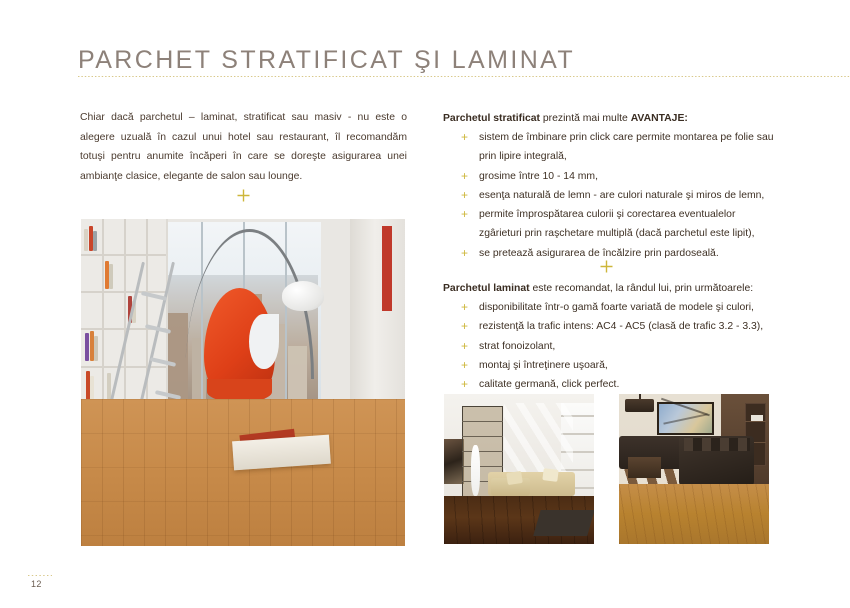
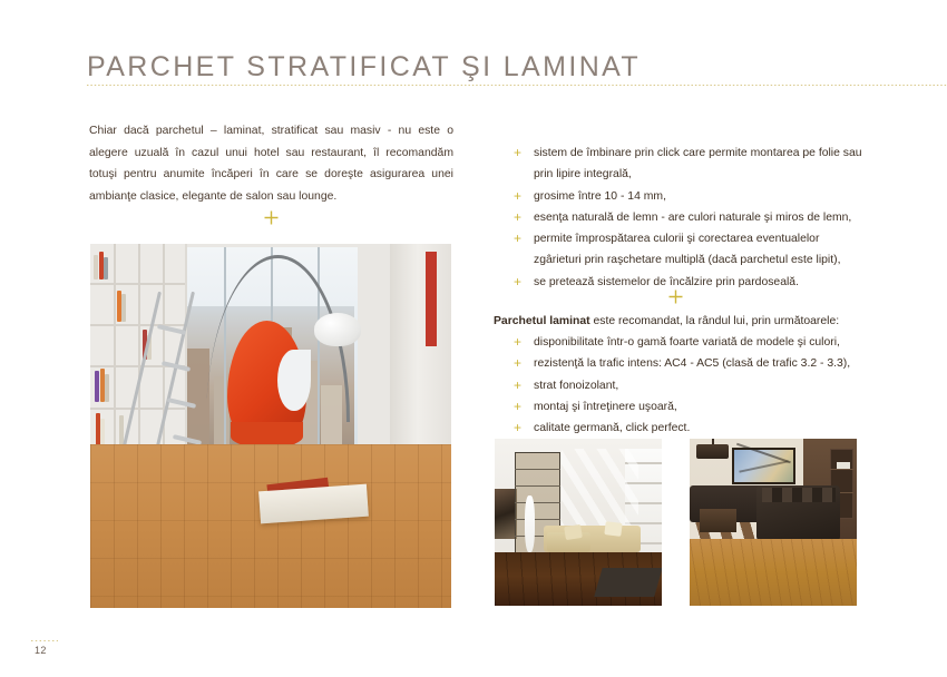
  PARCHET STRATIFICAT ŞI LAMINAT
  Chiar dacă parchetul – laminat, stratificat sau masiv - nu este o alegere uzuală în cazul unui hotel sau restaurant, îl recomandăm totuşi pentru anumite încăperi în care se doreşte asigurarea unei ambianţe clasice, elegante de salon sau lounge.
- Parchetul stratificat prezintă mai multe AVANTAJE:
  +
  sistem de îmbinare prin click care permite montarea pe folie sau prin lipire integrală,
  +
  grosime între 10 - 14 mm,
  +
  esenţa naturală de lemn - are culori naturale şi miros de lemn,
  +
  permite împrospătarea culorii şi corectarea eventualelor zgârieturi prin raşchetare multiplă (dacă parchetul este lipit),
  +
- se pretează asigurarea de încălzire prin pardoseală.
+ se pretează sistemelor de încălzire prin pardoseală.
  Parchetul laminat este recomandat, la rândul lui, prin următoarele:
  +
  disponibilitate într-o gamă foarte variată de modele şi culori,
  +
  rezistenţă la trafic intens: AC4 - AC5 (clasă de trafic 3.2 - 3.3),
  +
  strat fonoizolant,
  +
  montaj şi întreţinere uşoară,
  +
  calitate germană, click perfect.
  12
